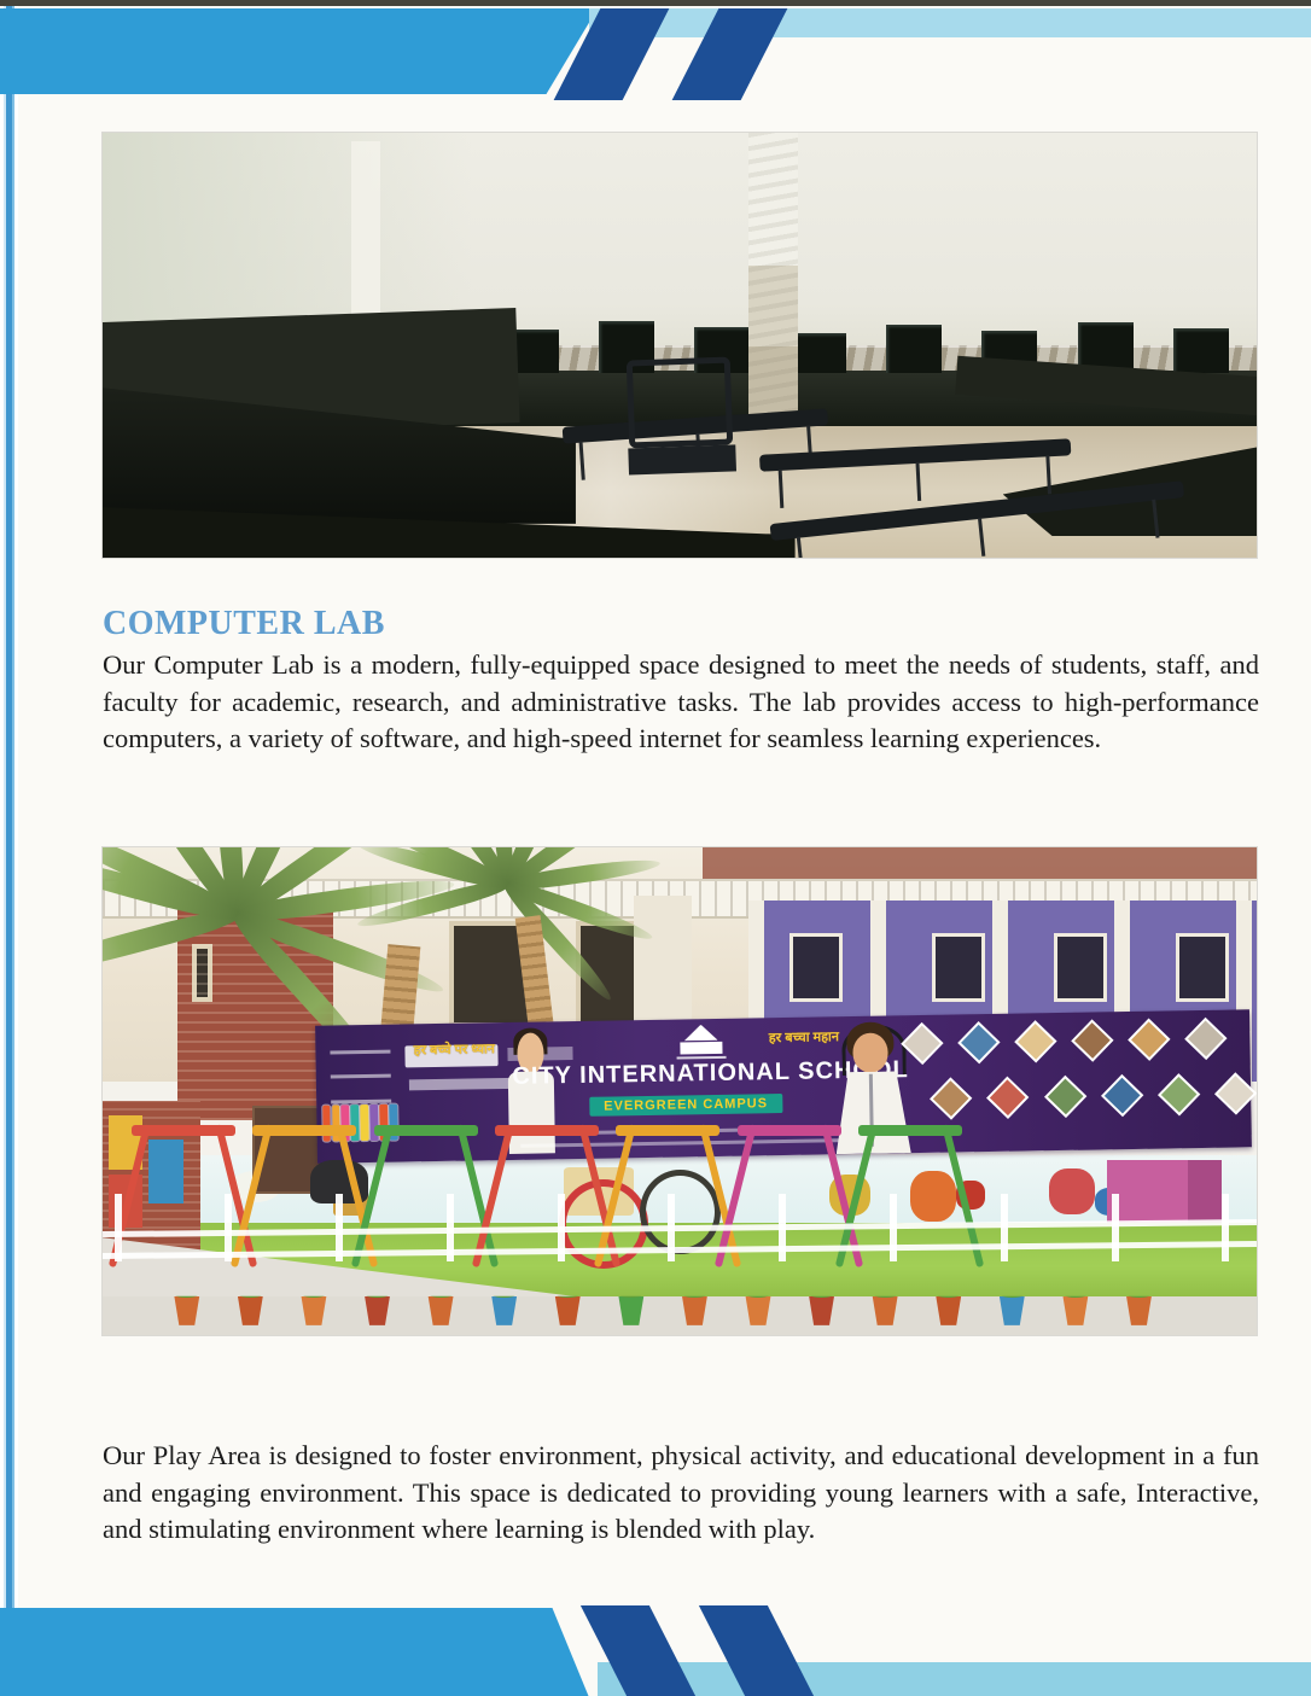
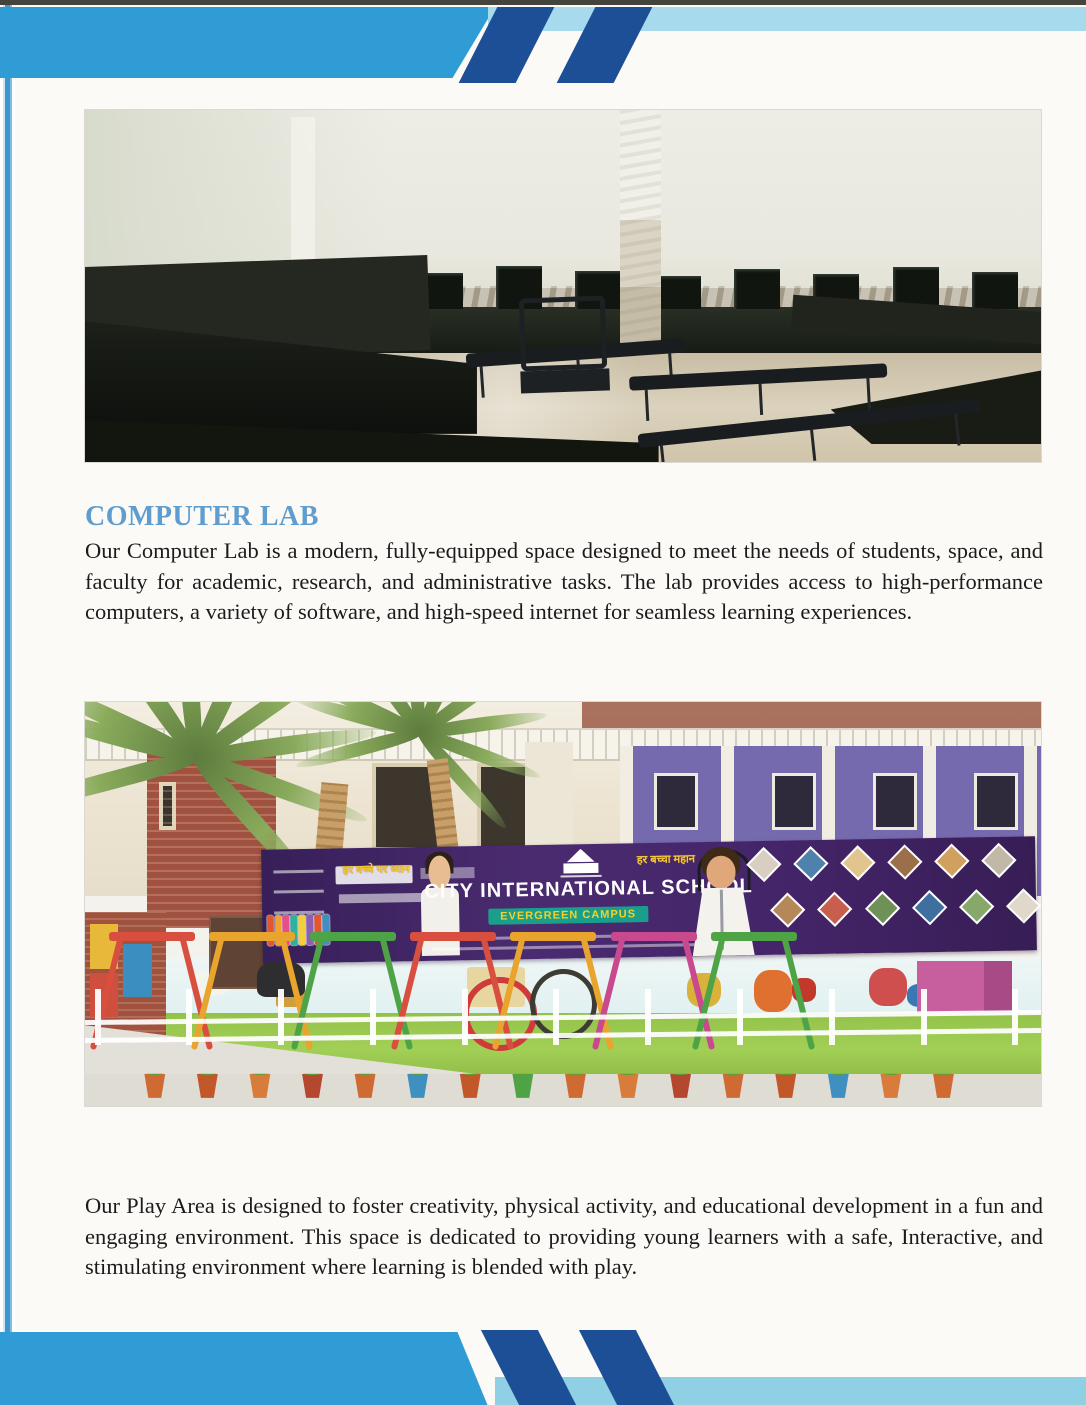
  COMPUTER LAB
- Our Computer Lab is a modern, fully-equipped space designed to meet the needs of students, staff, and faculty for academic, research, and administrative tasks. The lab provides access to high-performance computers, a variety of software, and high-speed internet for seamless learning experiences.
+ Our Computer Lab is a modern, fully-equipped space designed to meet the needs of students, space, and faculty for academic, research, and administrative tasks. The lab provides access to high-performance computers, a variety of software, and high-speed internet for seamless learning experiences.
  हर बच्चे पर ध्यान
  हर बच्चा महान
  CITY INTERNATIONAL SCH
  EVERGREEN CAMPUS
- Our Play Area is designed to foster environment, physical activity, and educational development in a fun and engaging environment. This space is dedicated to providing young learners with a safe, Interactive, and stimulating environment where learning is blended with play.
+ Our Play Area is designed to foster creativity, physical activity, and educational development in a fun and engaging environment. This space is dedicated to providing young learners with a safe, Interactive, and stimulating environment where learning is blended with play.
